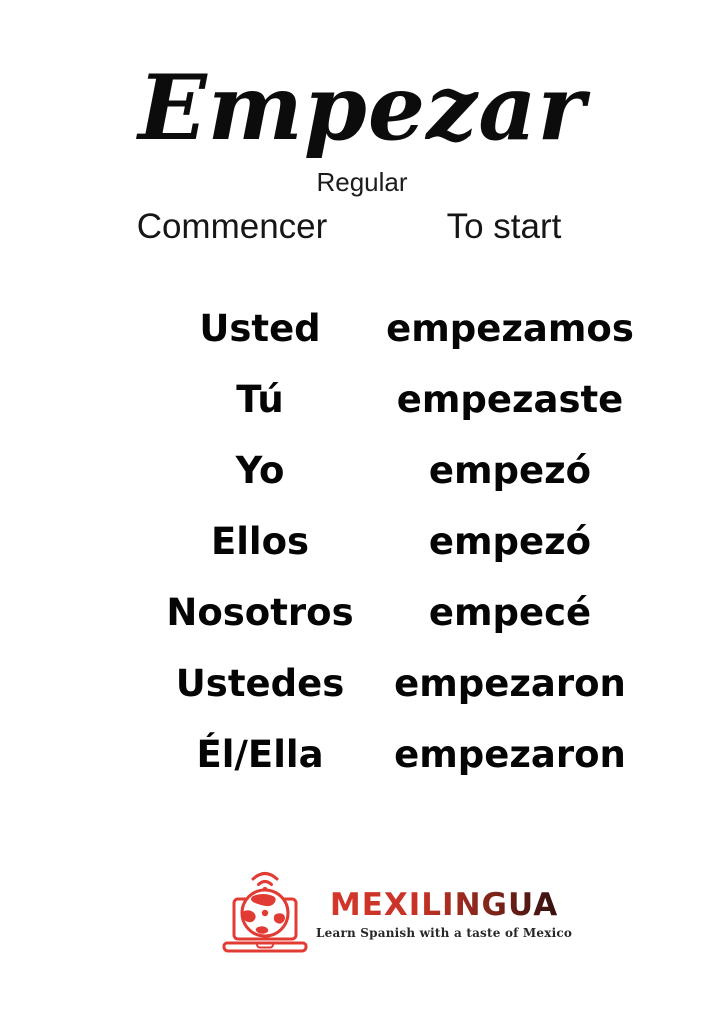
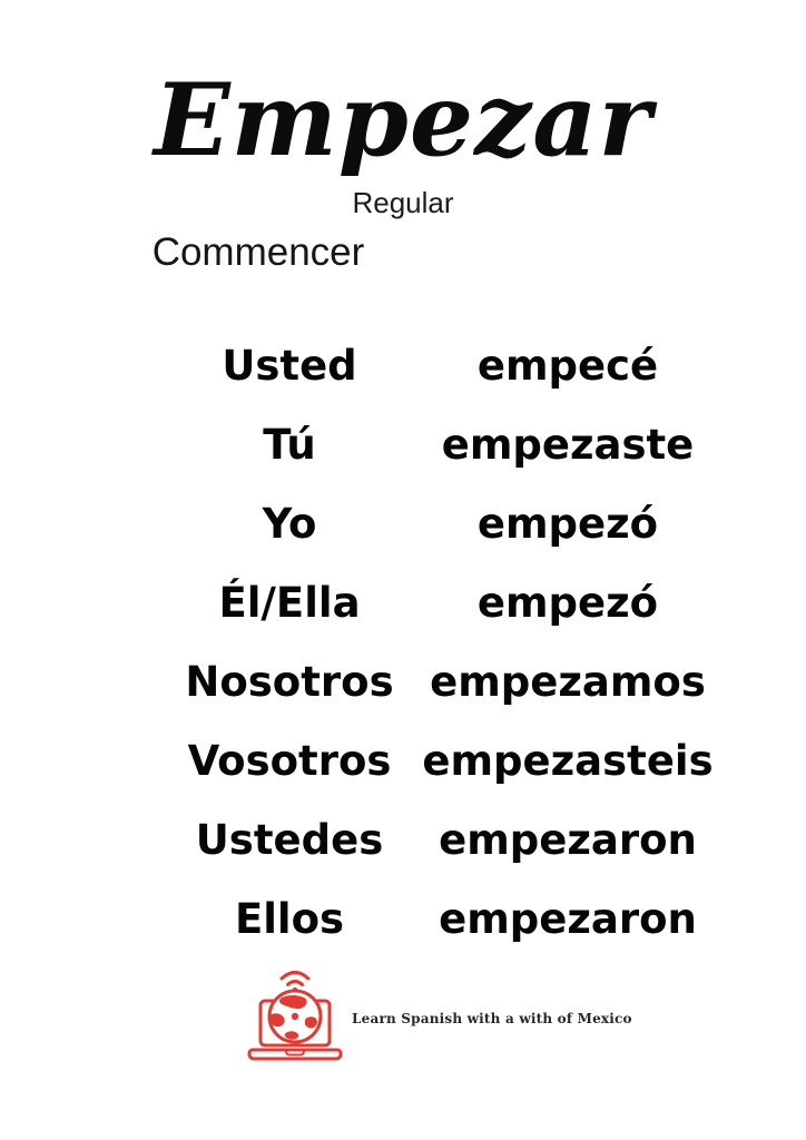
  Empezar
  Regular
  Commencer
- To start
  Usted
- empezamos
+ empecé
  Tú
  empezaste
  Yo
  empezó
- Ellos
+ Él/Ella
  empezó
  Nosotros
- empecé
+ empezamos
+ Vosotros
+ empezasteis
  Ustedes
  empezaron
- Él/Ella
+ Ellos
  empezaron
- MEXILINGUA
- Learn Spanish with a taste of Mexico
+ Learn Spanish with a with of Mexico
